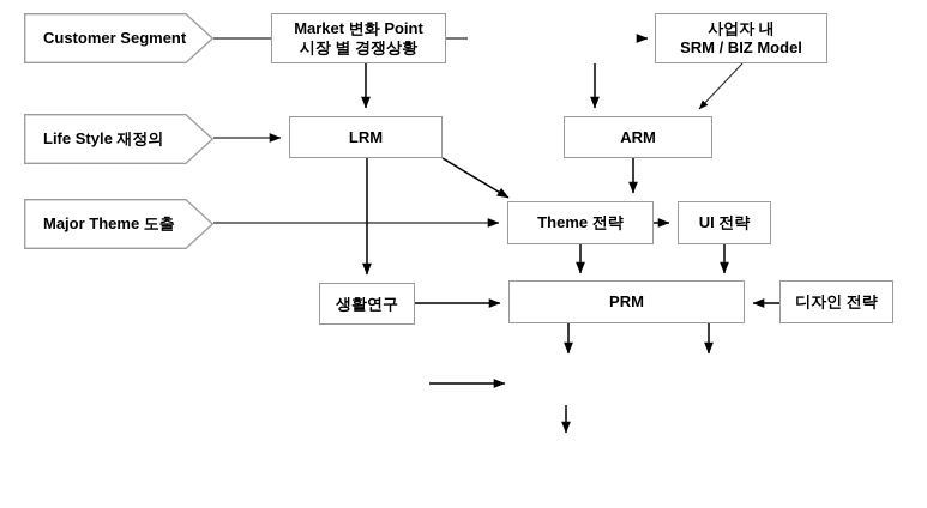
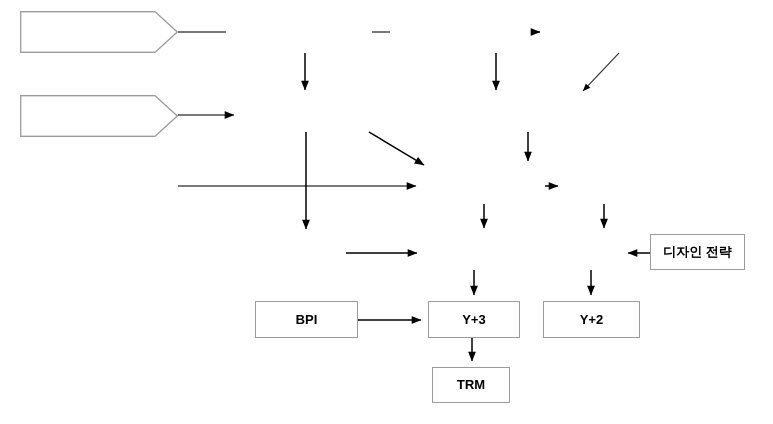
- Customer Segment
- Market 변화 Point
- 시장 별 경쟁상황
- 사업자 내
- SRM / BIZ Model
- Life Style 재정의
- LRM
- ARM
- Major Theme 도출
- Theme 전략
- UI 전략
- 생활연구
- PRM
  디자인 전략
+ BPI
+ Y+3
+ Y+2
+ TRM
